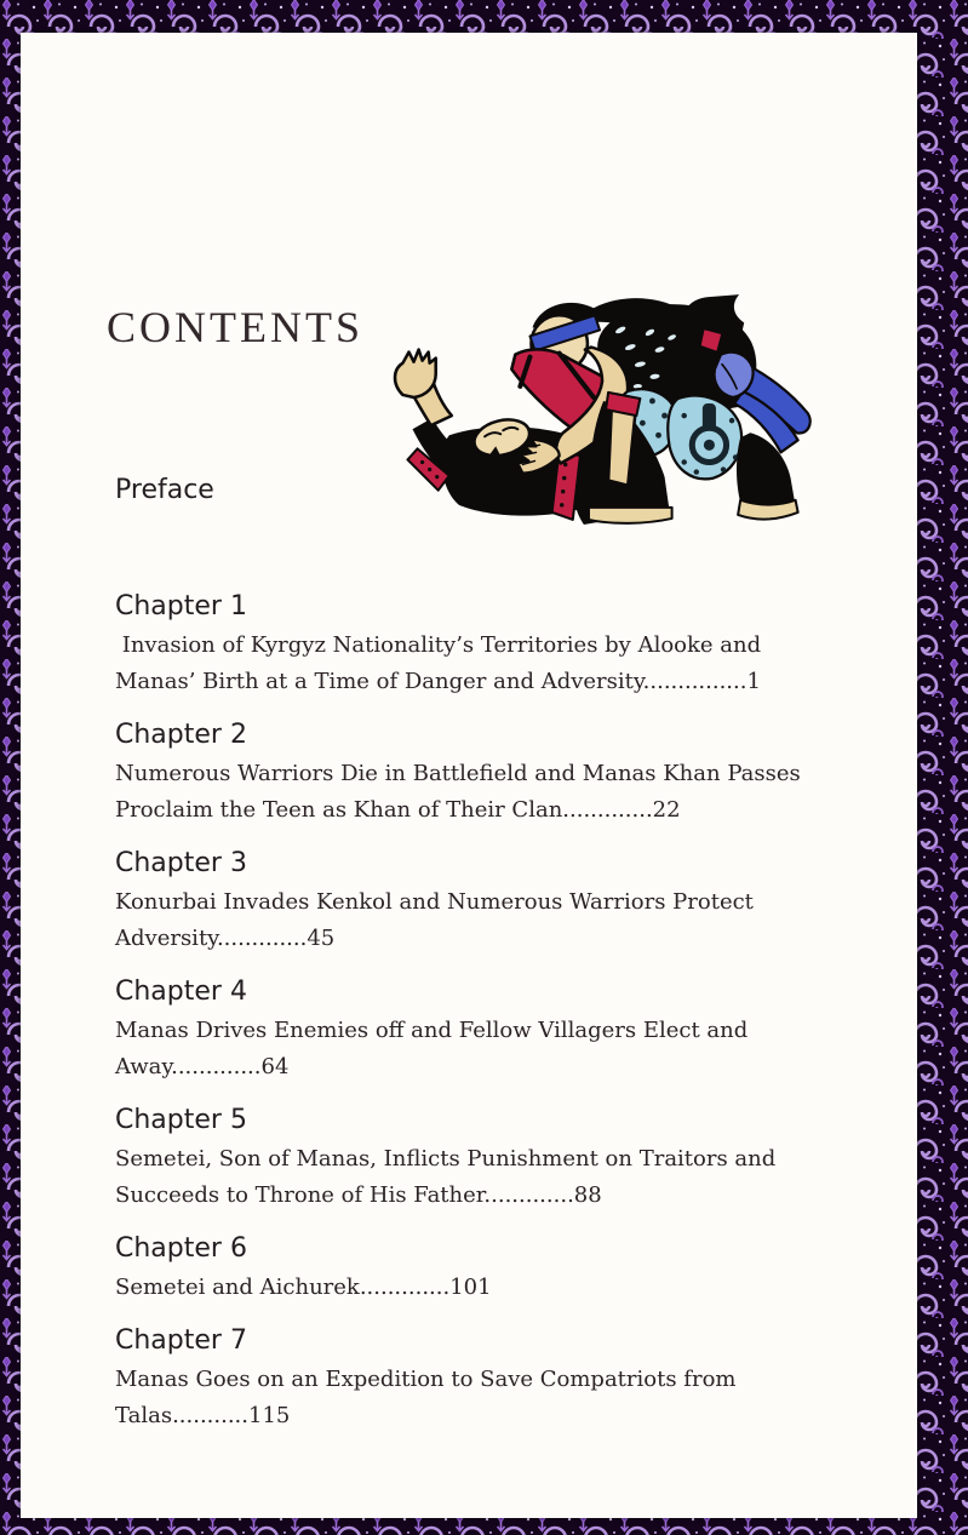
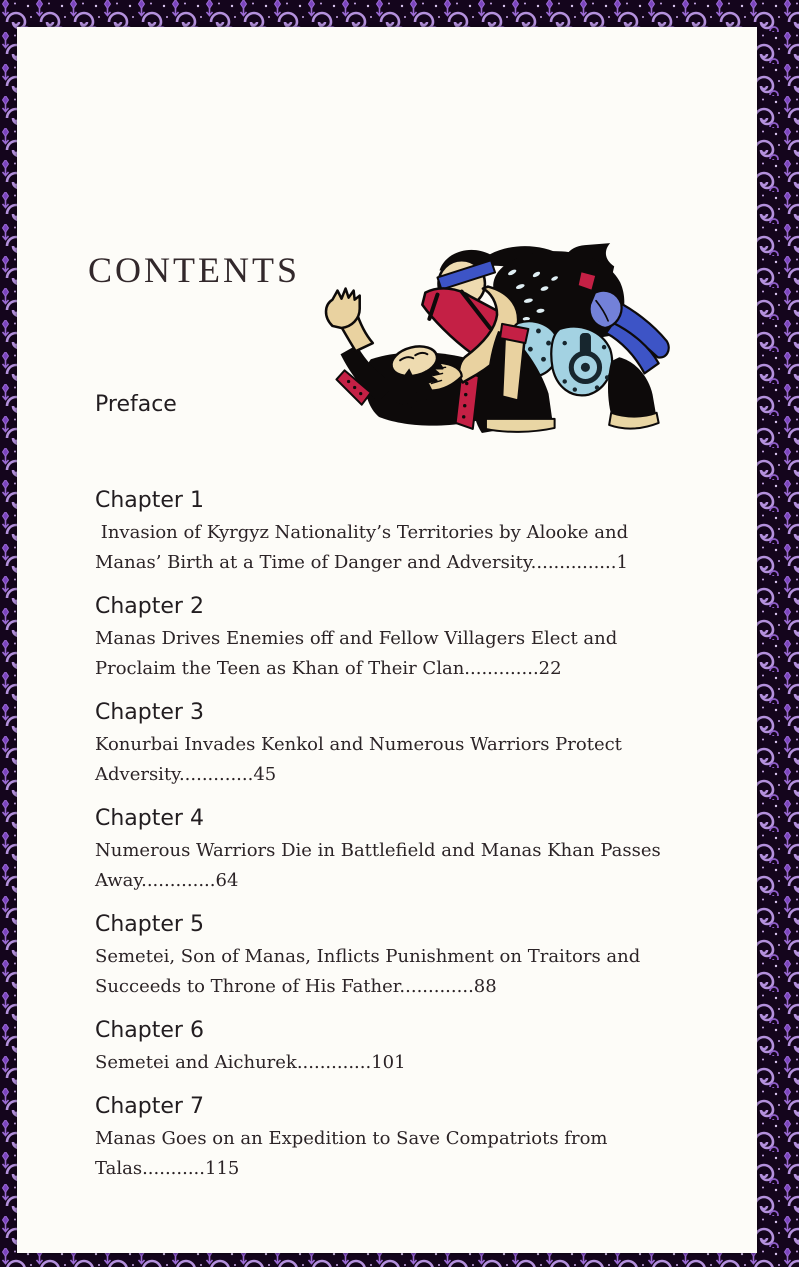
  CONTENTS
  Preface
  Chapter 1
  Invasion of Kyrgyz Nationality’s Territories by Alooke and
  Manas’ Birth at a Time of Danger and Adversity...............1
  Chapter 2
- Numerous Warriors Die in Battlefield and Manas Khan Passes
+ Manas Drives Enemies off and Fellow Villagers Elect and
  Proclaim the Teen as Khan of Their Clan.............22
  Chapter 3
  Konurbai Invades Kenkol and Numerous Warriors Protect
  Adversity.............45
  Chapter 4
- Manas Drives Enemies off and Fellow Villagers Elect and
+ Numerous Warriors Die in Battlefield and Manas Khan Passes
  Away.............64
  Chapter 5
  Semetei, Son of Manas, Inflicts Punishment on Traitors and
  Succeeds to Throne of His Father.............88
  Chapter 6
  Semetei and Aichurek.............101
  Chapter 7
  Manas Goes on an Expedition to Save Compatriots from
  Talas...........115
